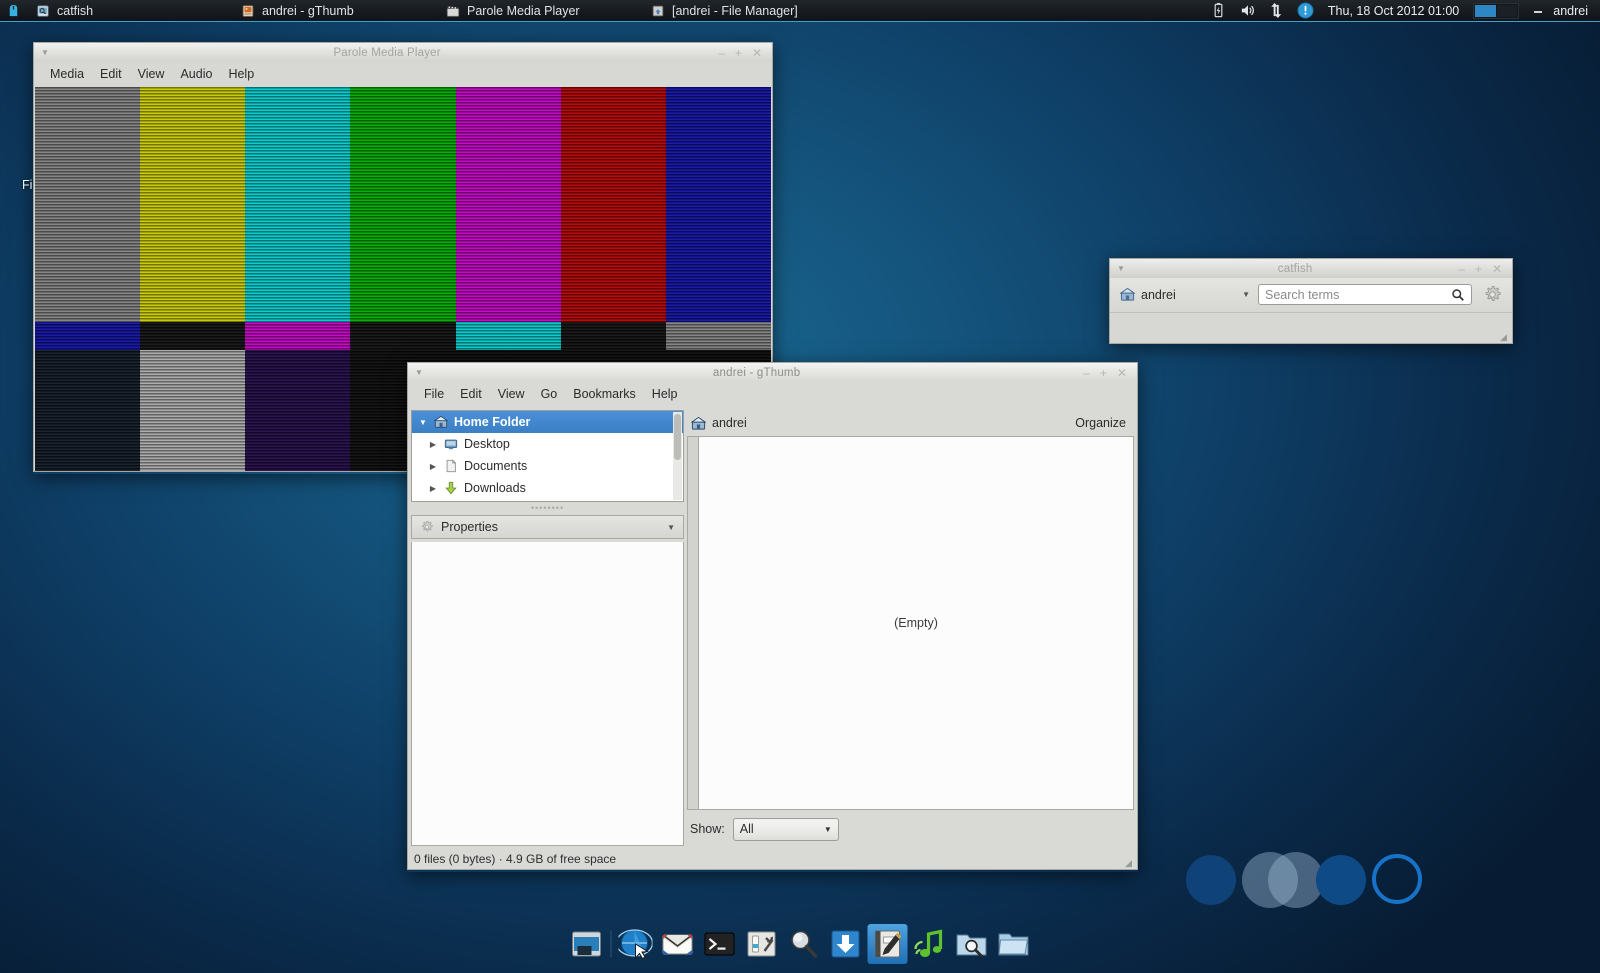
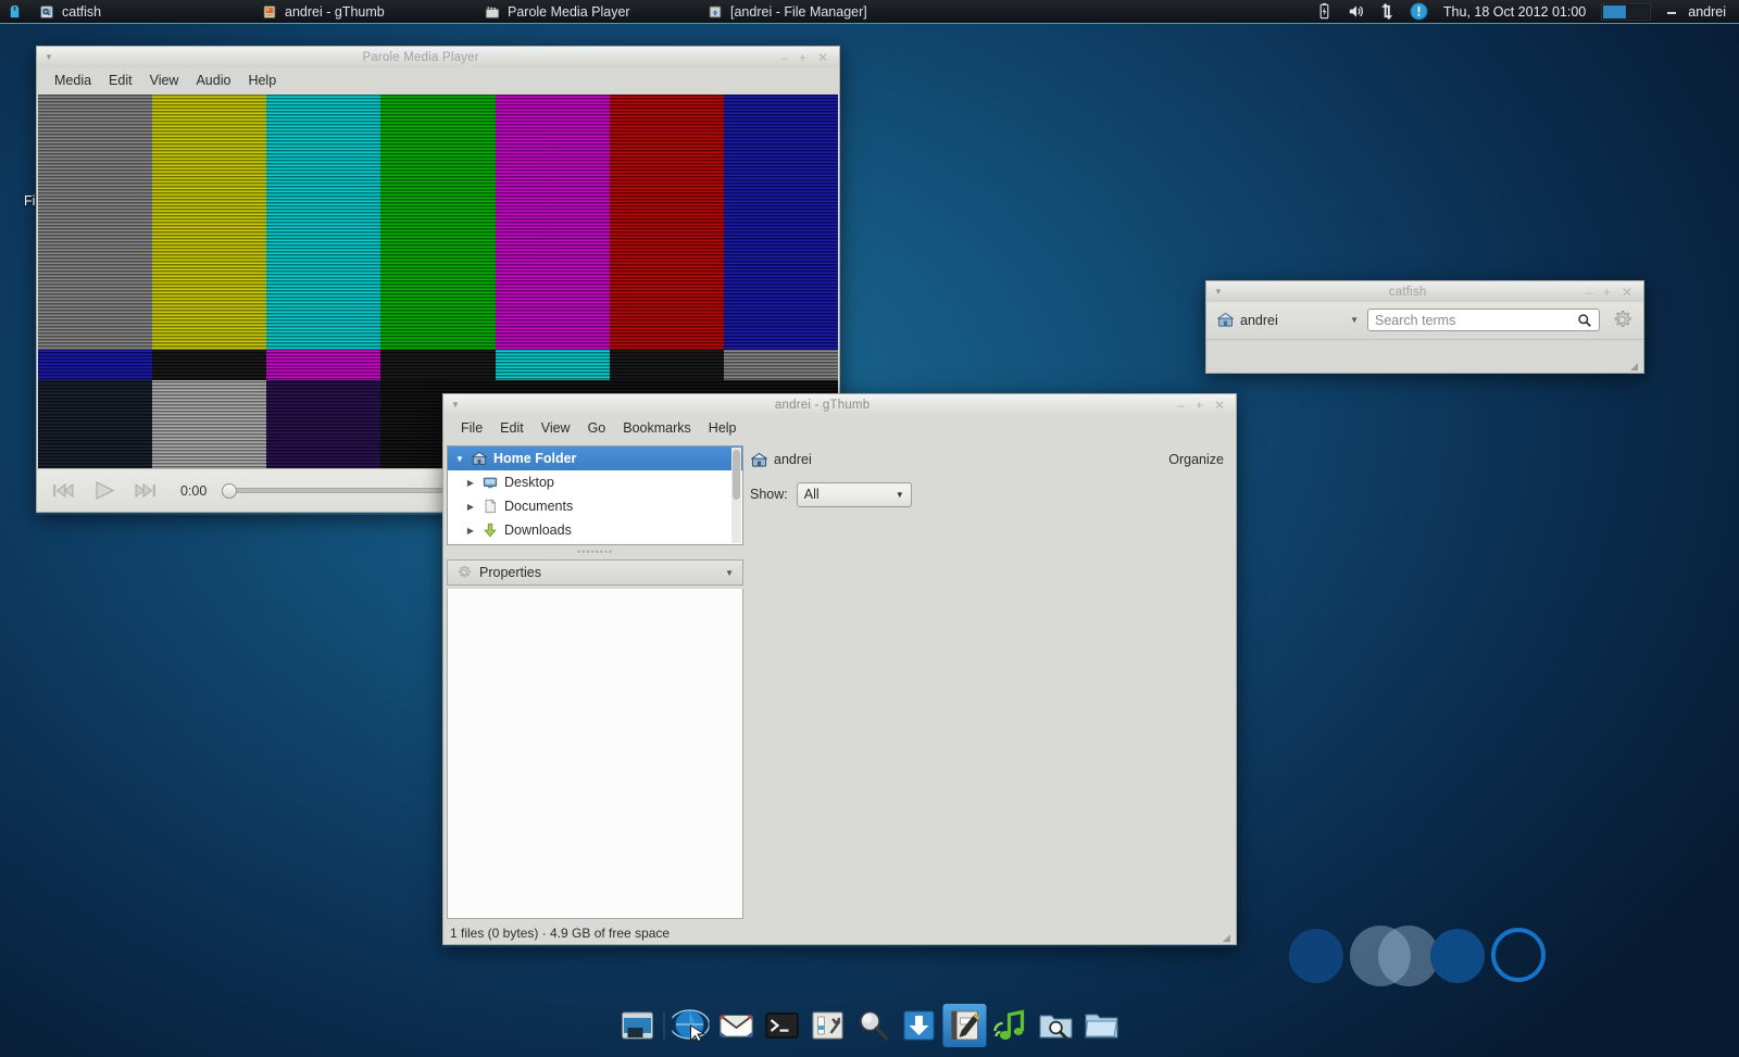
  Fi
  catfish
  andrei - gThumb
  Parole Media Player
  [andrei - File Manager]
  Thu, 18 Oct 2012 01:00
  andrei
  ▼
  Parole Media Player
  –
  +
  ✕
  Media
  Edit
  View
  Audio
  Help
+ 0:00
  ▼
  catfish
  –
  +
  ✕
  andrei
  ▼
  Search terms
  ◢
  ▼
  andrei - gThumb
  –
  +
  ✕
  File
  Edit
  View
  Go
  Bookmarks
  Help
  ▼
  Home Folder
  ▶
  Desktop
  ▶
  Documents
  ▶
  Downloads
  ••••••••
  Properties
  ▼
  andrei
  Organize
- (Empty)
  Show:
  All
  ▼
- 0 files (0 bytes) · 4.9 GB of free space
+ 1 files (0 bytes) · 4.9 GB of free space
  ◢
